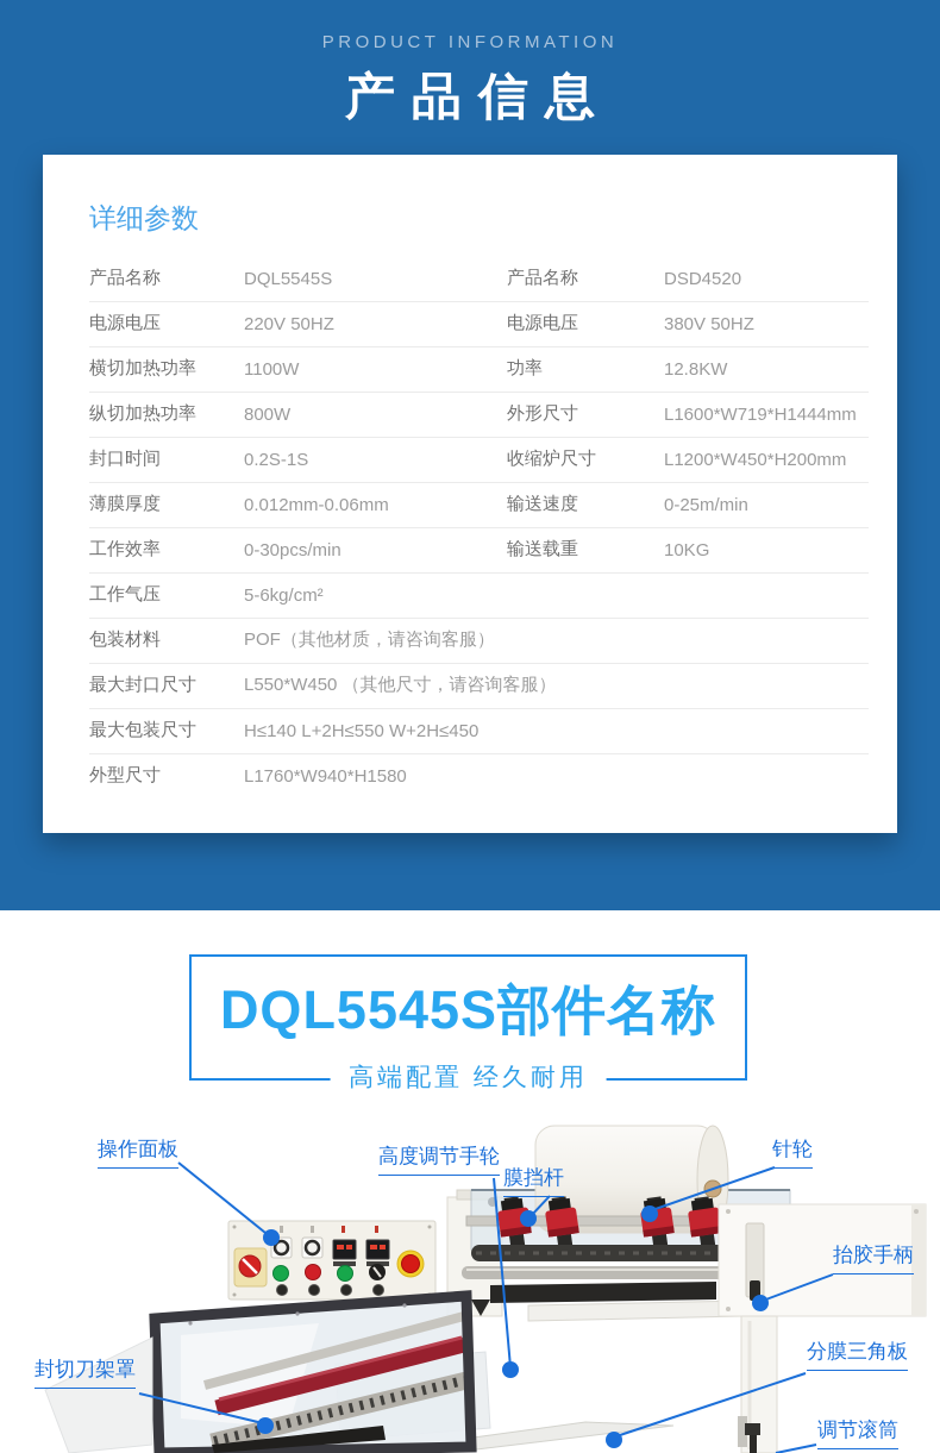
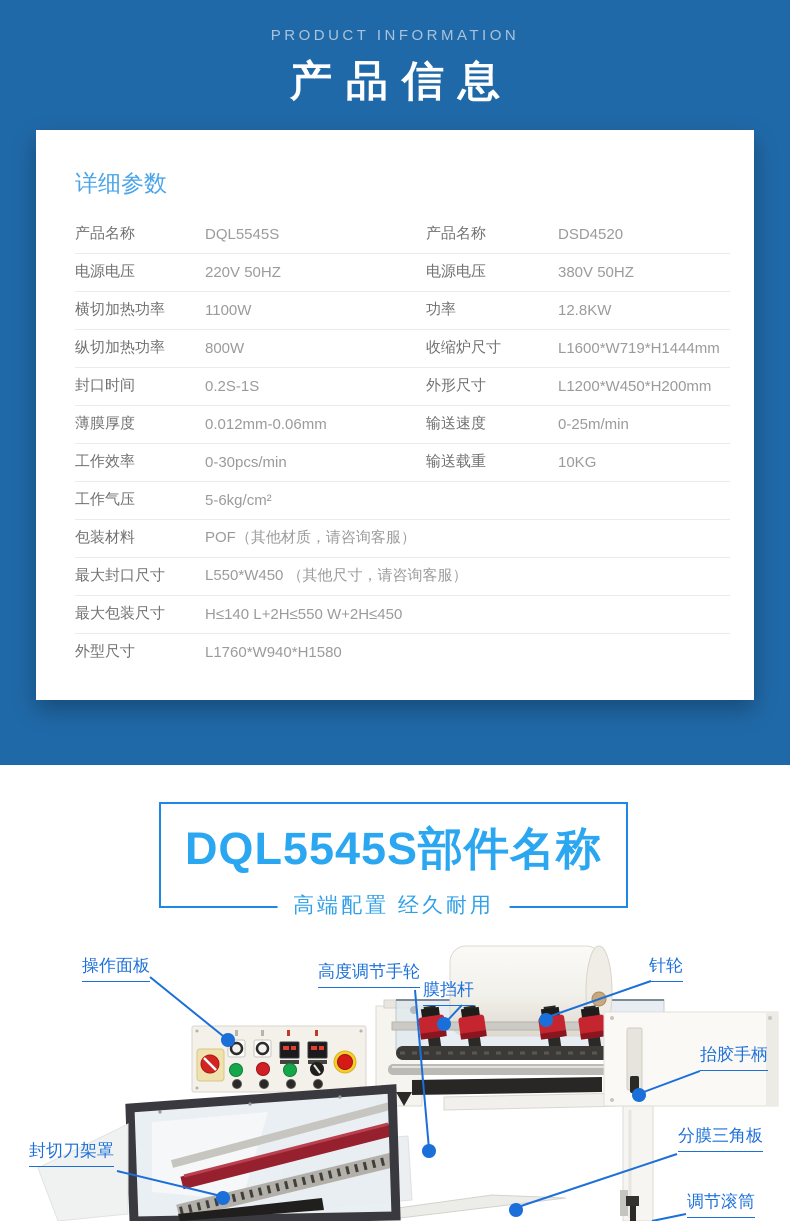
  PRODUCT INFORMATION
  产品信息
  详细参数
  产品名称
  DQL5545S
  产品名称
  DSD4520
  电源电压
  220V 50HZ
  电源电压
  380V 50HZ
  横切加热功率
  1100W
  功率
  12.8KW
  纵切加热功率
  800W
- 外形尺寸
+ 收缩炉尺寸
  L1600*W719*H1444mm
  封口时间
  0.2S-1S
- 收缩炉尺寸
+ 外形尺寸
  L1200*W450*H200mm
  薄膜厚度
  0.012mm-0.06mm
  输送速度
  0-25m/min
  工作效率
  0-30pcs/min
  输送载重
  10KG
  工作气压
  5-6kg/cm²
  包装材料
  POF（其他材质，请咨询客服）
  最大封口尺寸
  L550*W450 （其他尺寸，请咨询
  最大包装尺寸
  H≤140 L+2H≤550 W+2H≤450
  外型尺寸
  L1760*W940*H1580
  DQL5545S部件名称
  高端配置 经久耐用
  操作面板
  高度调节手轮
  膜挡杆
  针轮
  抬胶手柄
  封切刀架罩
  分膜三角板
  调节滚筒
